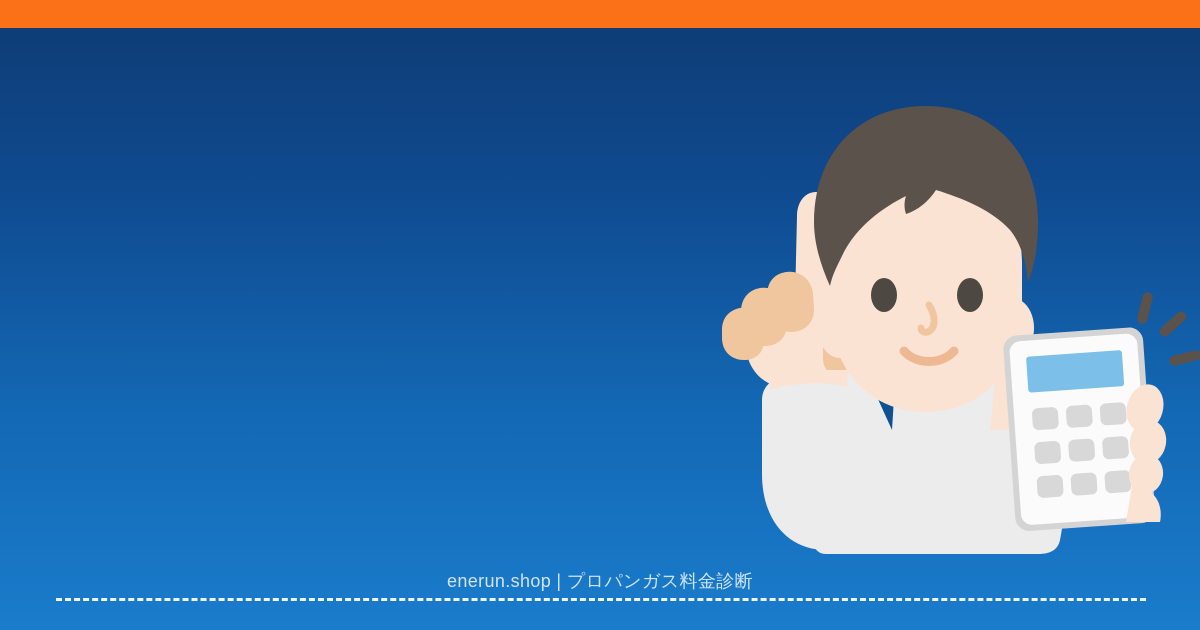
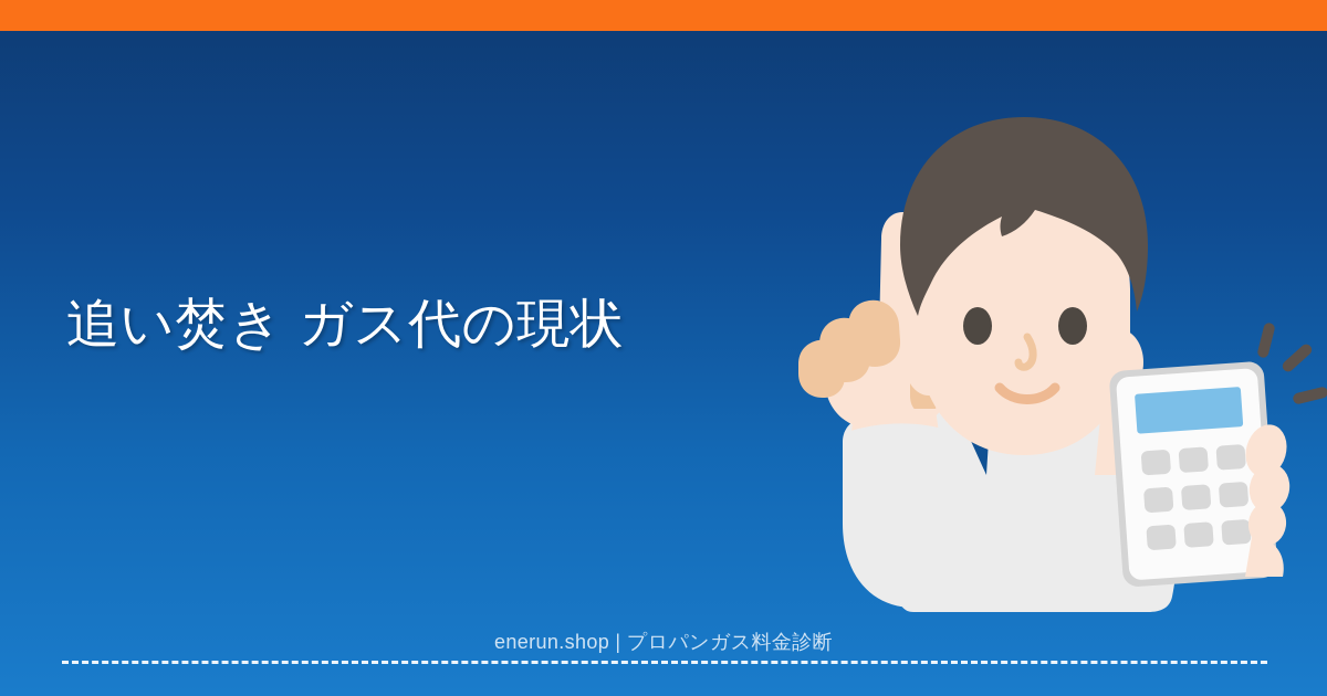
+ 追い焚き ガス代の現状
  enerun.shop | プロパンガス料金診断
